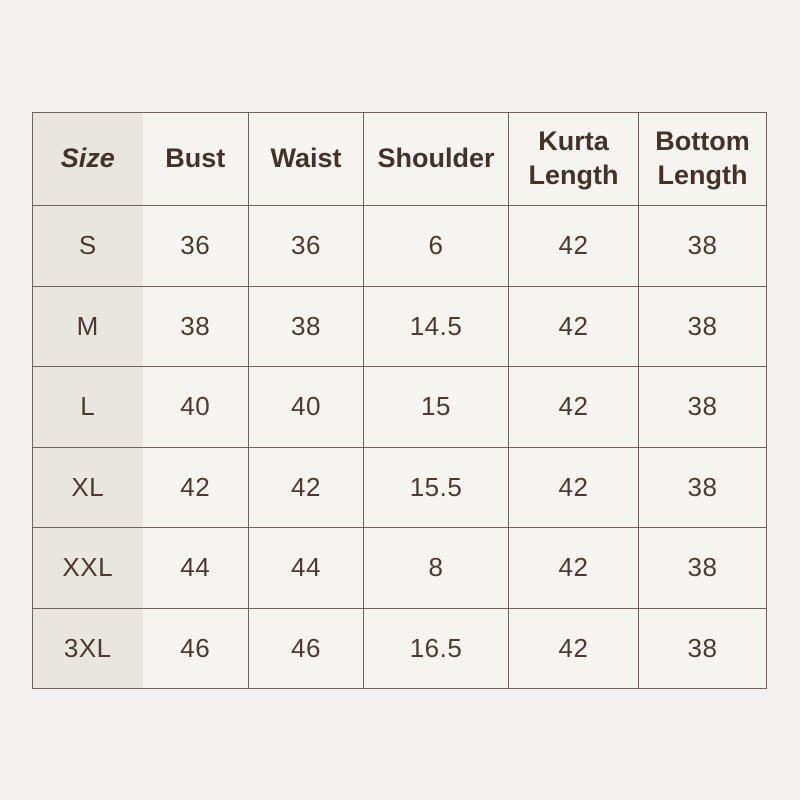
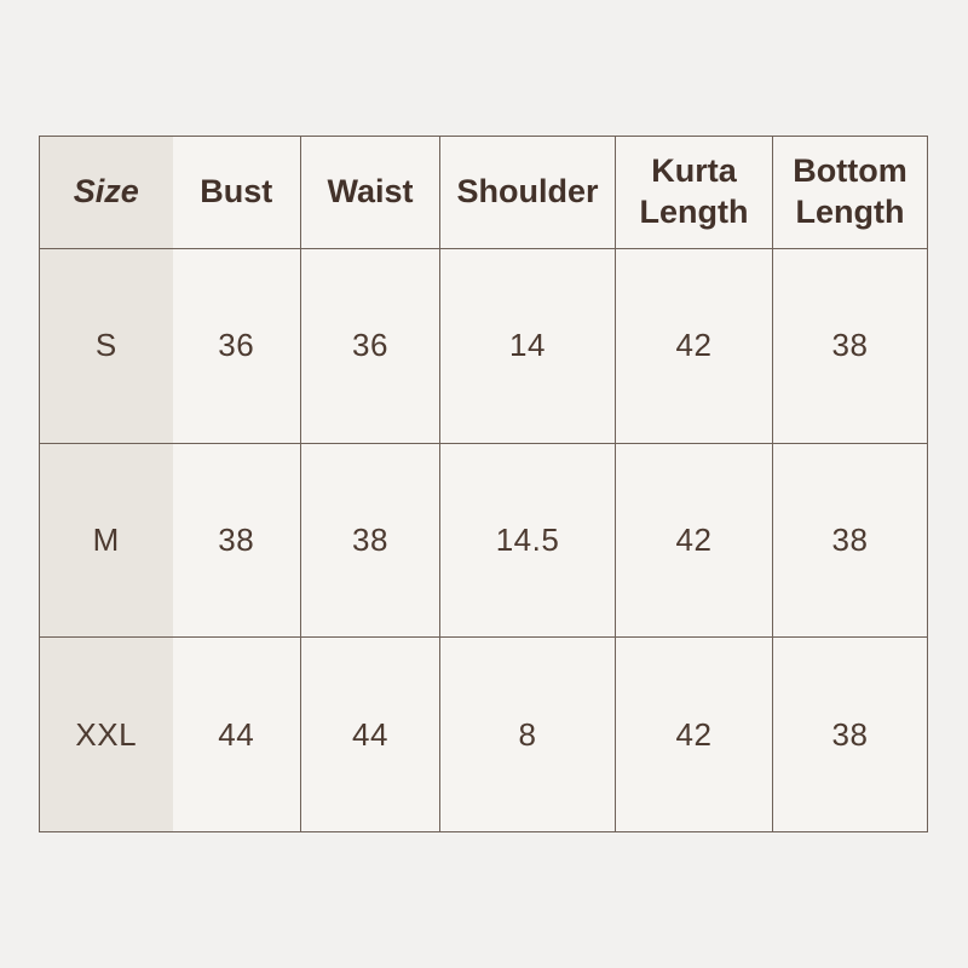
  Size	Bust	Waist	Shoulder	Kurta Length	Bottom Length
- S	36	36	6	42	38
+ S	36	36	14	42	38
  M	38	38	14.5	42	38
- L	40	40	15	42	38
- XL	42	42	15.5	42	38
  XXL	44	44	8	42	38
- 3XL	46	46	16.5	42	38
